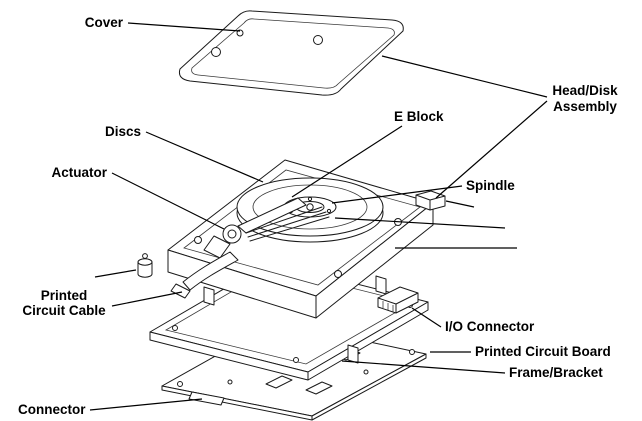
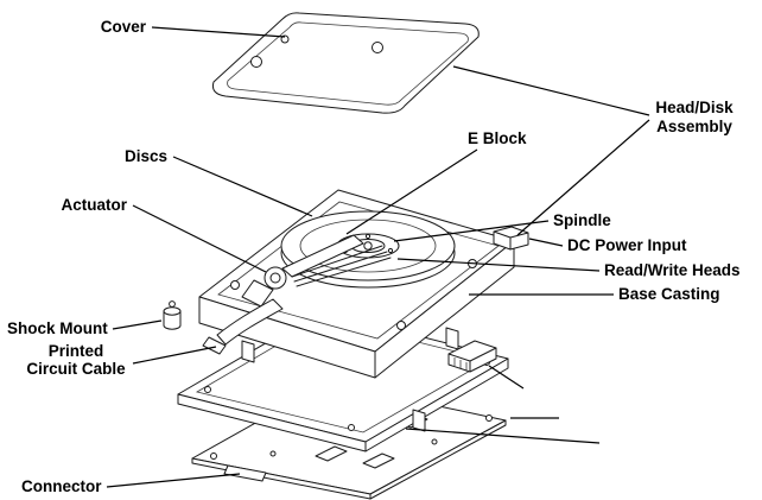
  Cover
  Head/Disk
  Assembly
  Discs
  E Block
  Actuator
  Spindle
+ DC Power Input
+ Read/Write Heads
+ Base Casting
+ Shock Mount
  Printed
  Circuit Cable
- I/O Connector
- Printed Circuit Board
- Frame/Bracket
  Connector
